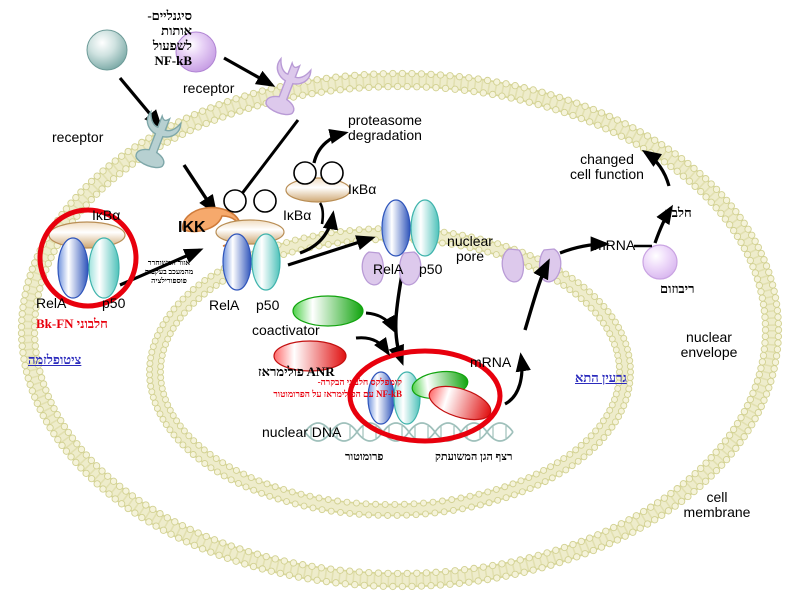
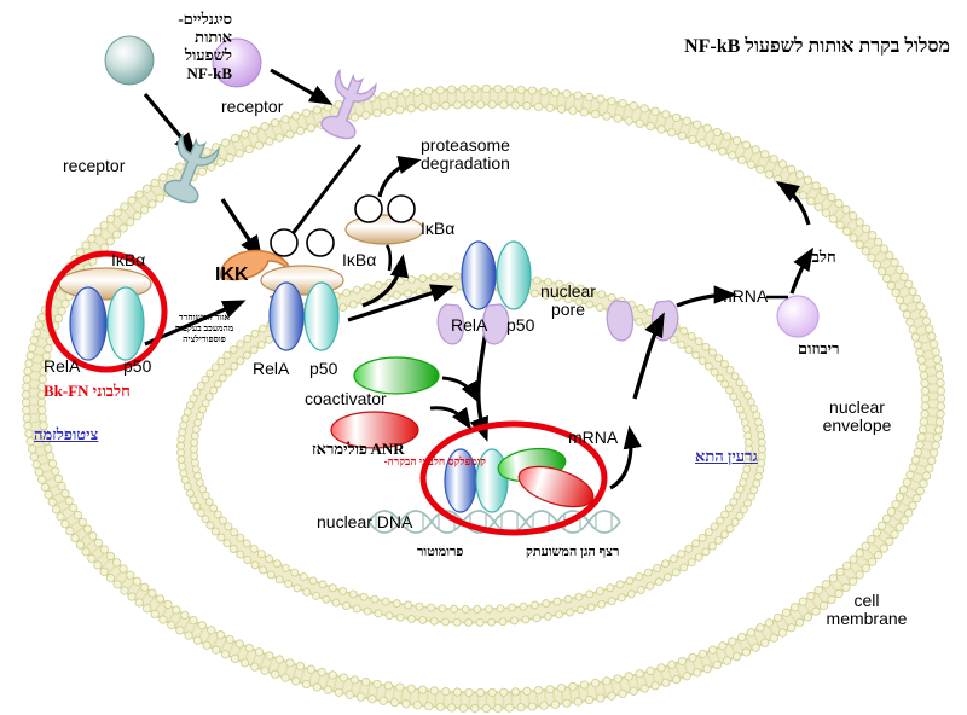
+ מסלול בקרת אותות לשפעול NF-kB
  סיגנליים-
  אותות
  לשפעול
  NF-kB
  receptor
  receptor
  IKK
  IκBα
  RelA
  p50
  חלבוני NF-kB
  ציטופלזמה
  אזור המשוחרר
  מהמעכב בעקבות
  פוספורילציה
  IκBα
  RelA
  p50
  IκBα
  proteasome
  degradation
  RelA
  p50
  nuclear
  pore
- changed
- cell function
  חלבון
  mRNA
  ריבוזום
  nuclear
  envelope
  גרעין התא
  cell
  membrane
  coactivator
  RNA פולימראז
  קומפלקס חלבוני הבקרה-
- NF-kB עם הפולימראז על הפרומוטור
  nuclear DNA
  mRNA
  פרומוטור
  רצף הגן המשועתק
